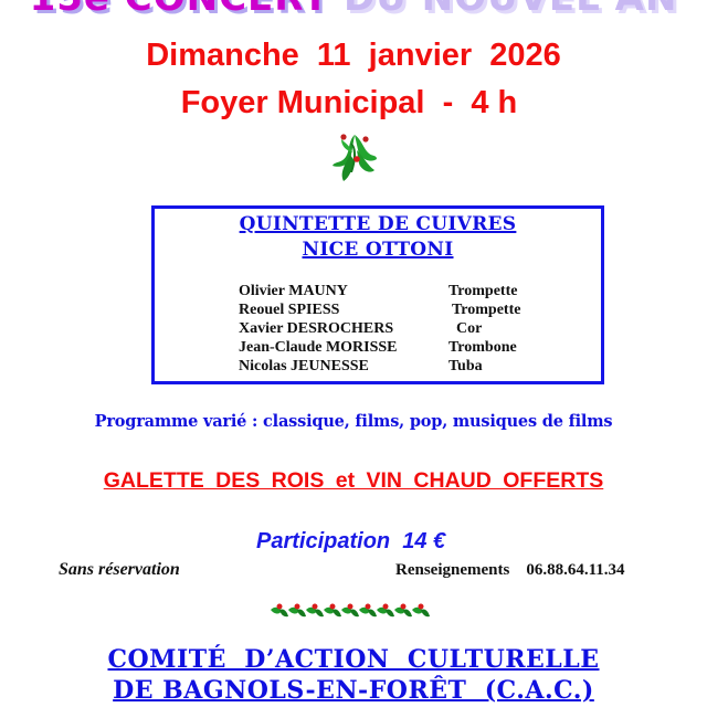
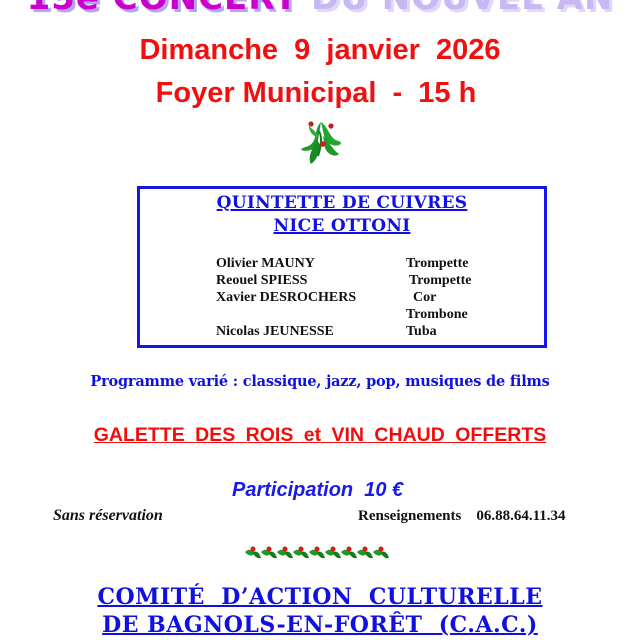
- Dimanche 11 janvier 2026
+ Dimanche 9 janvier 2026
- Foyer Municipal - 4 h
+ Foyer Municipal - 15 h
  QUINTETTE DE CUIVRES
  NICE OTTONI
  Olivier MAUNY
  Trompette
  Reouel SPIESS
  Trompette
  Xavier DESROCHERS
  Cor
- Jean-Claude MORISSE
  Trombone
  Nicolas JEUNESSE
  Tuba
- Programme varié : classique, films, pop, musiques de films
+ Programme varié : classique, jazz, pop, musiques de films
  GALETTE DES ROIS et VIN CHAUD OFFERTS
- Participation 14 €
+ Participation 10 €
  Sans réservation
  Renseignements 06.88.64.11.34
  COMITÉ D’ACTION CULTURELLE
  DE BAGNOLS-EN-FORÊT (C.A.C.)
